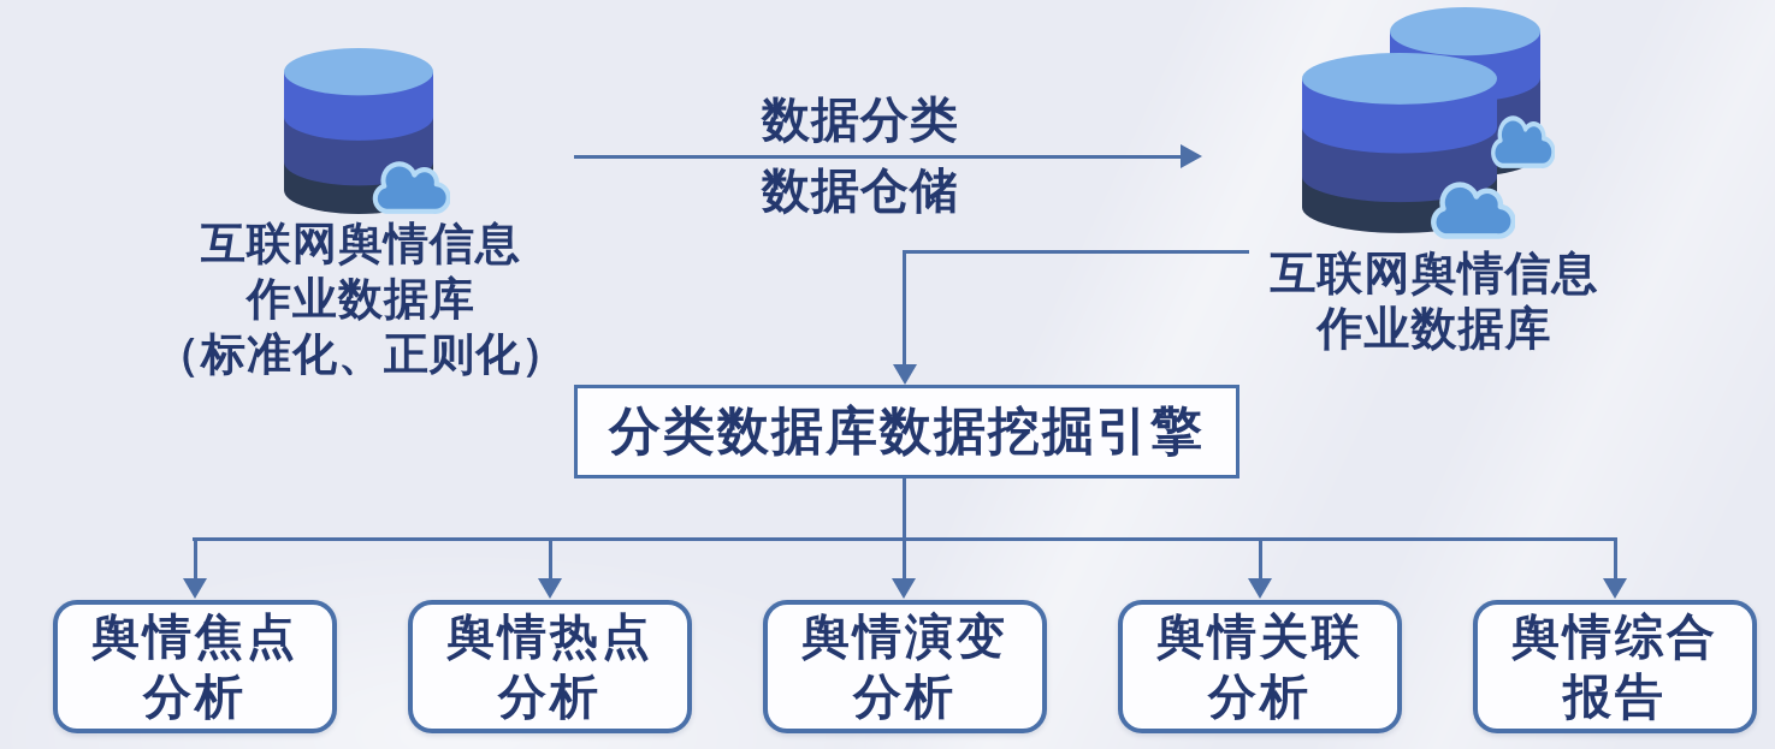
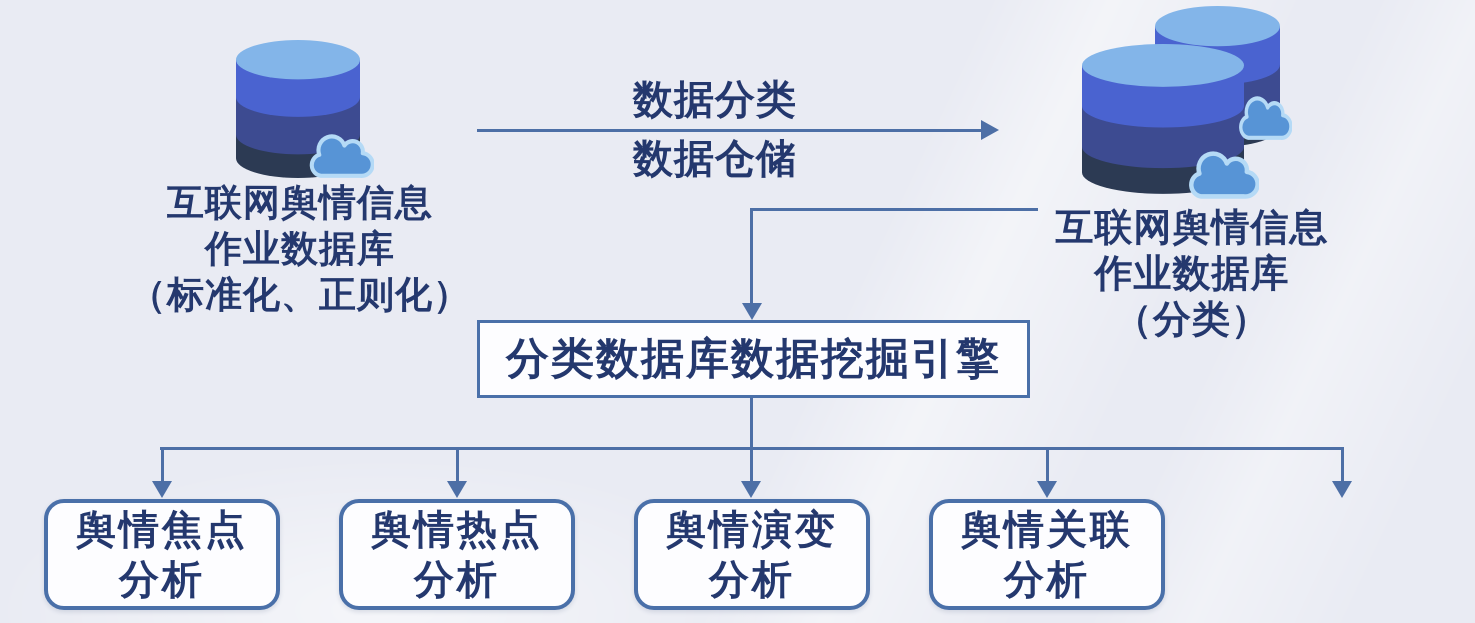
  互联网舆情信息
  作业数据库
  （标准化、正则化）
  数据分类
  数据仓储
  互联网舆情信息
  作业数据库
+ （分类）
  分类数据库数据挖掘引擎
  舆情焦点
  分析
  舆情热点
  分析
  舆情演变
  分析
  舆情关联
  分析
- 舆情综合
- 报告
